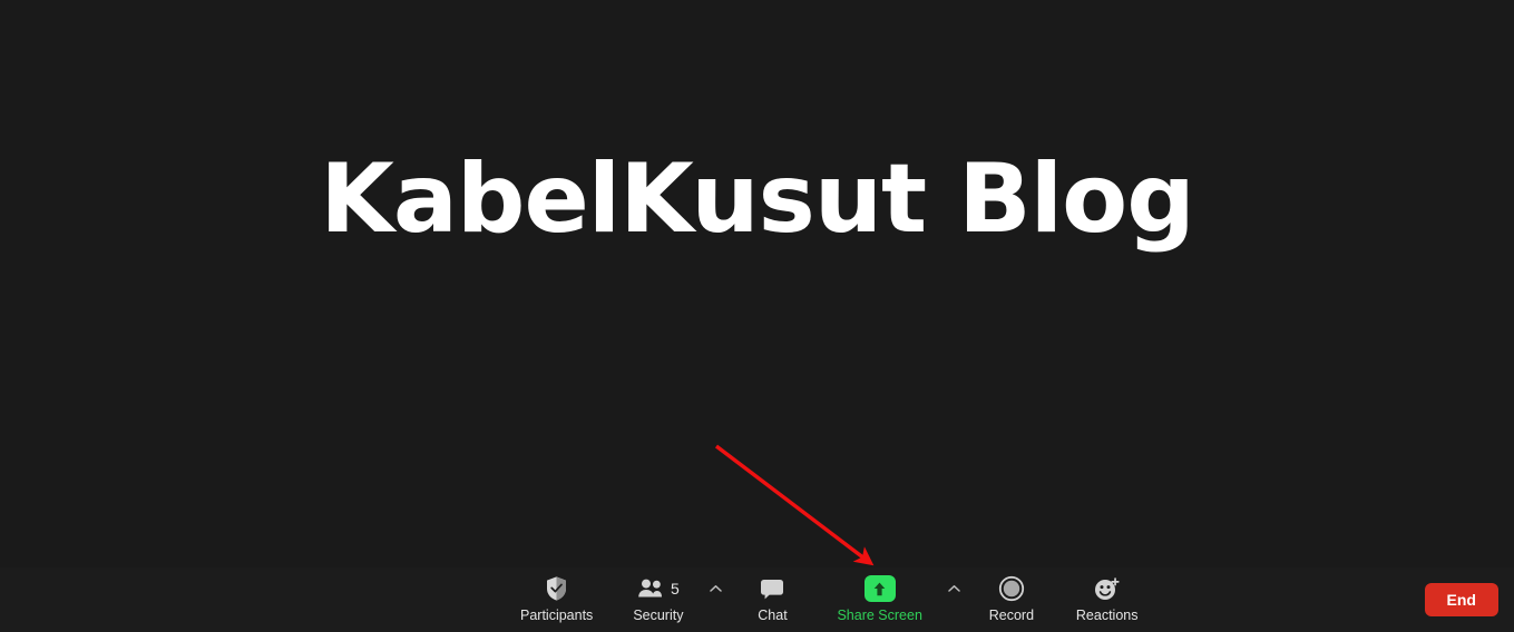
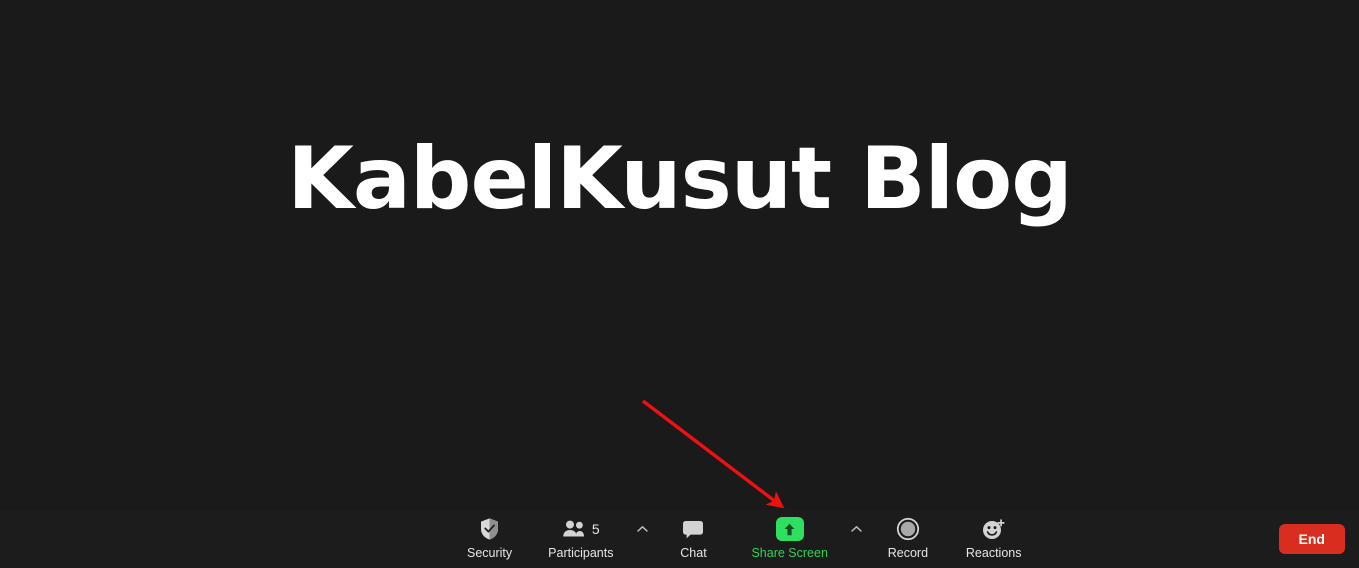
  KabelKusut Blog
- Participants
+ Security
  5
- Security
+ Participants
  Chat
  Share Screen
  Record
  Reactions
  End
